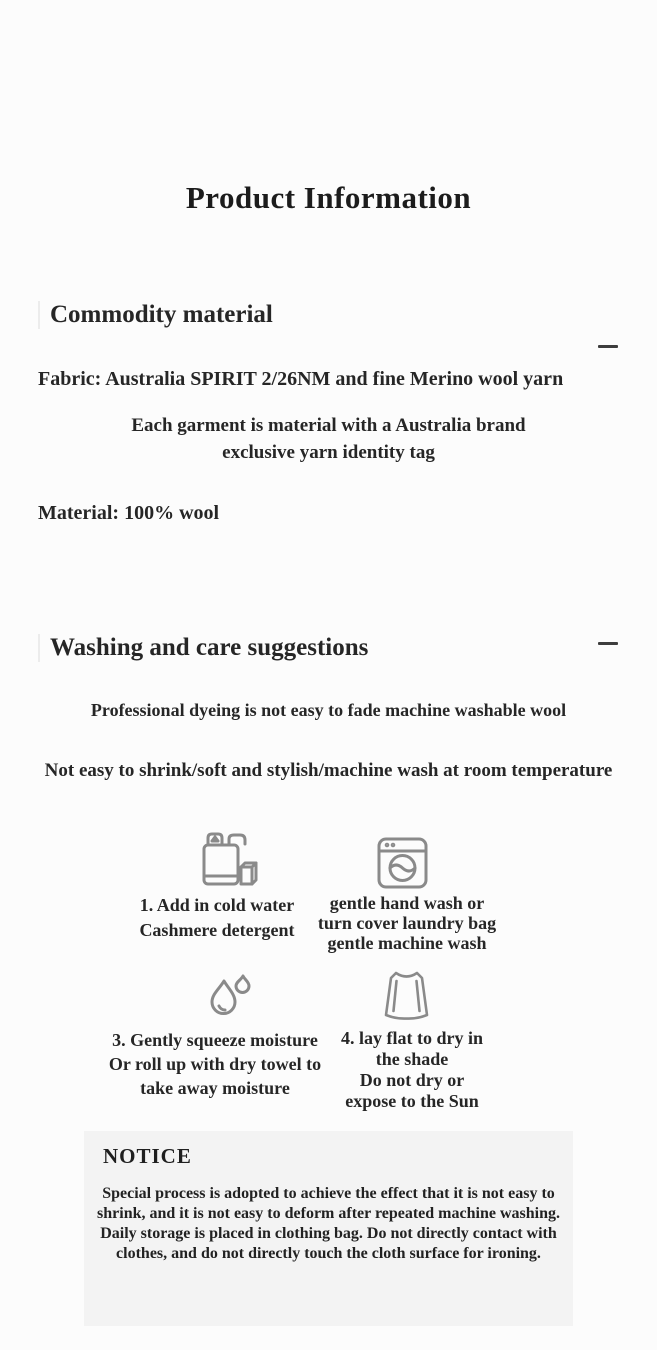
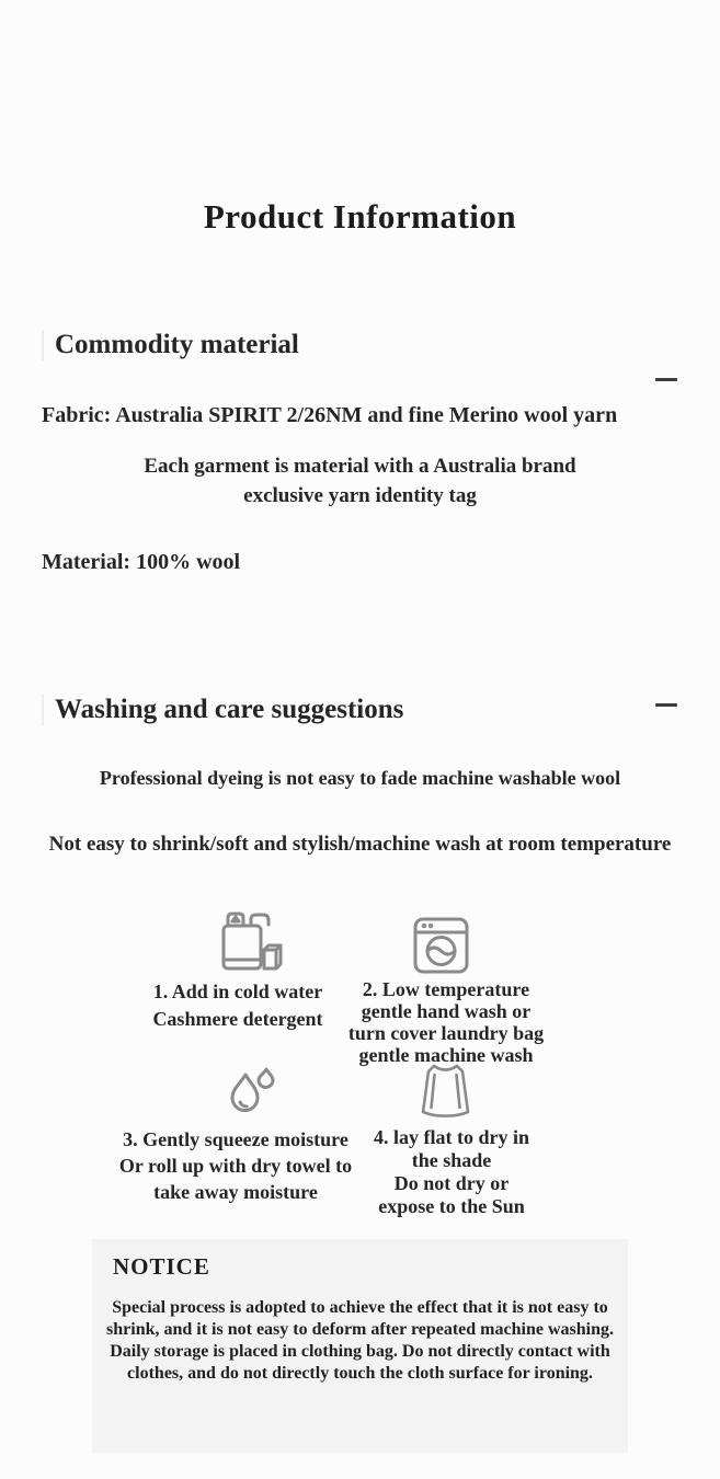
  Product Information
  Commodity material
  Fabric: Australia SPIRIT 2/26NM and fine Merino wool yarn
  Each garment is material with a Australia brand
  exclusive yarn identity tag
  Material: 100% wool
  Washing and care suggestions
  Professional dyeing is not easy to fade machine washable wool
  Not easy to shrink/soft and stylish/machine wash at room temperature
  1. Add in cold water
  Cashmere detergent
+ 2. Low temperature
  gentle hand wash or
  turn cover laundry bag
  gentle machine wash
  3. Gently squeeze moisture
  Or roll up with dry towel to
  take away moisture
  4. lay flat to dry in
  the shade
  Do not dry or
  expose to the Sun
  NOTICE
  Special process is adopted to achieve the effect that it is not easy to shrink, and it is not easy to deform after repeated machine washing. Daily storage is placed in clothing bag. Do not directly contact with clothes, and do not directly touch the cloth surface for ironing.
